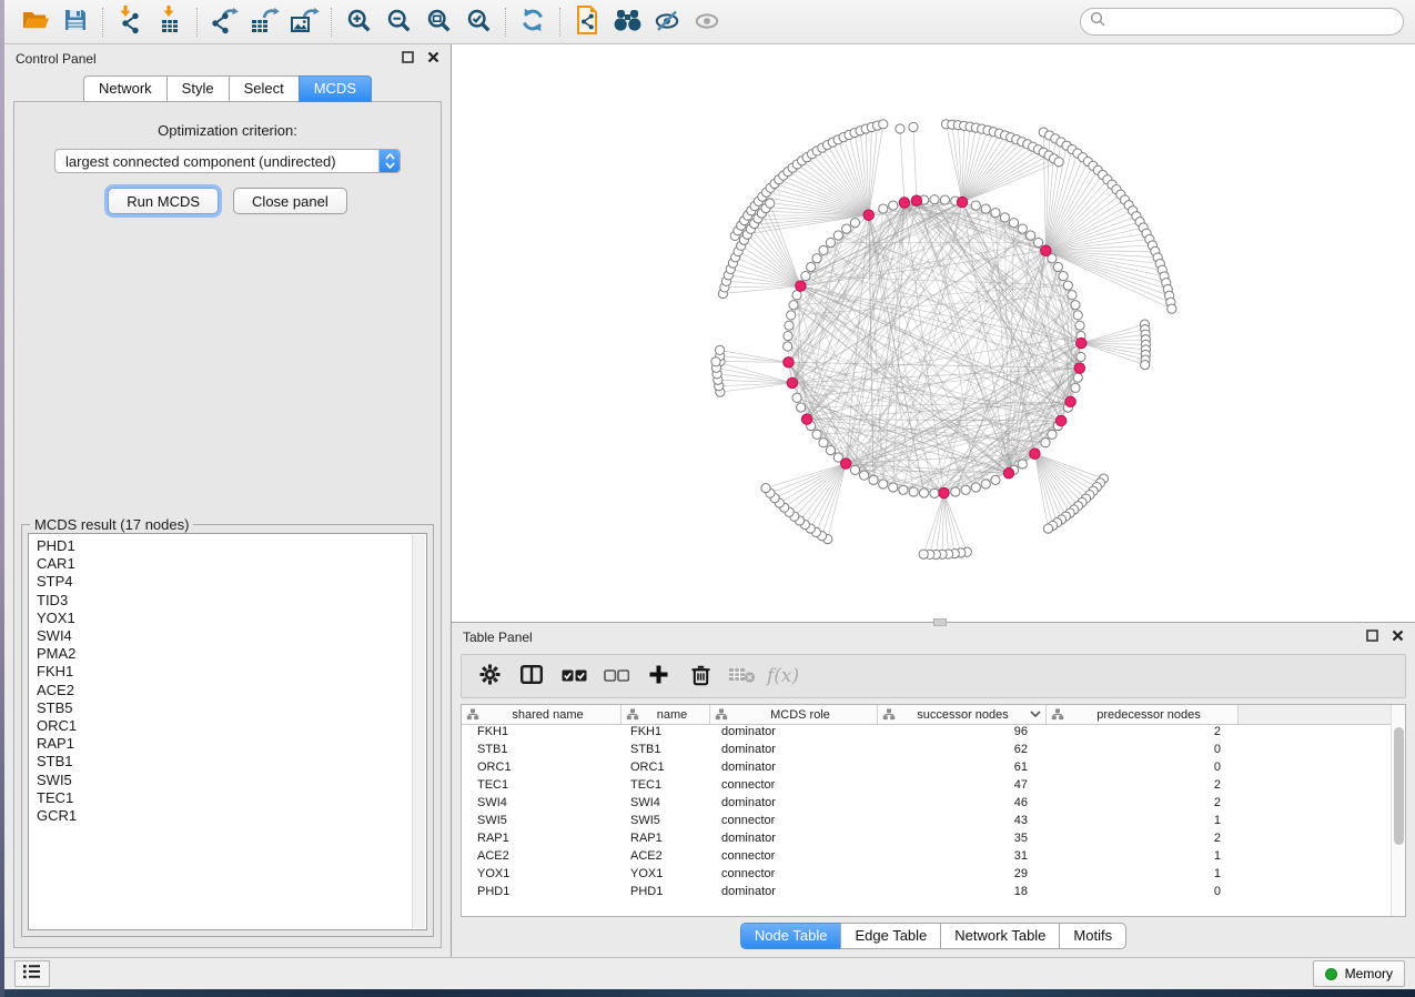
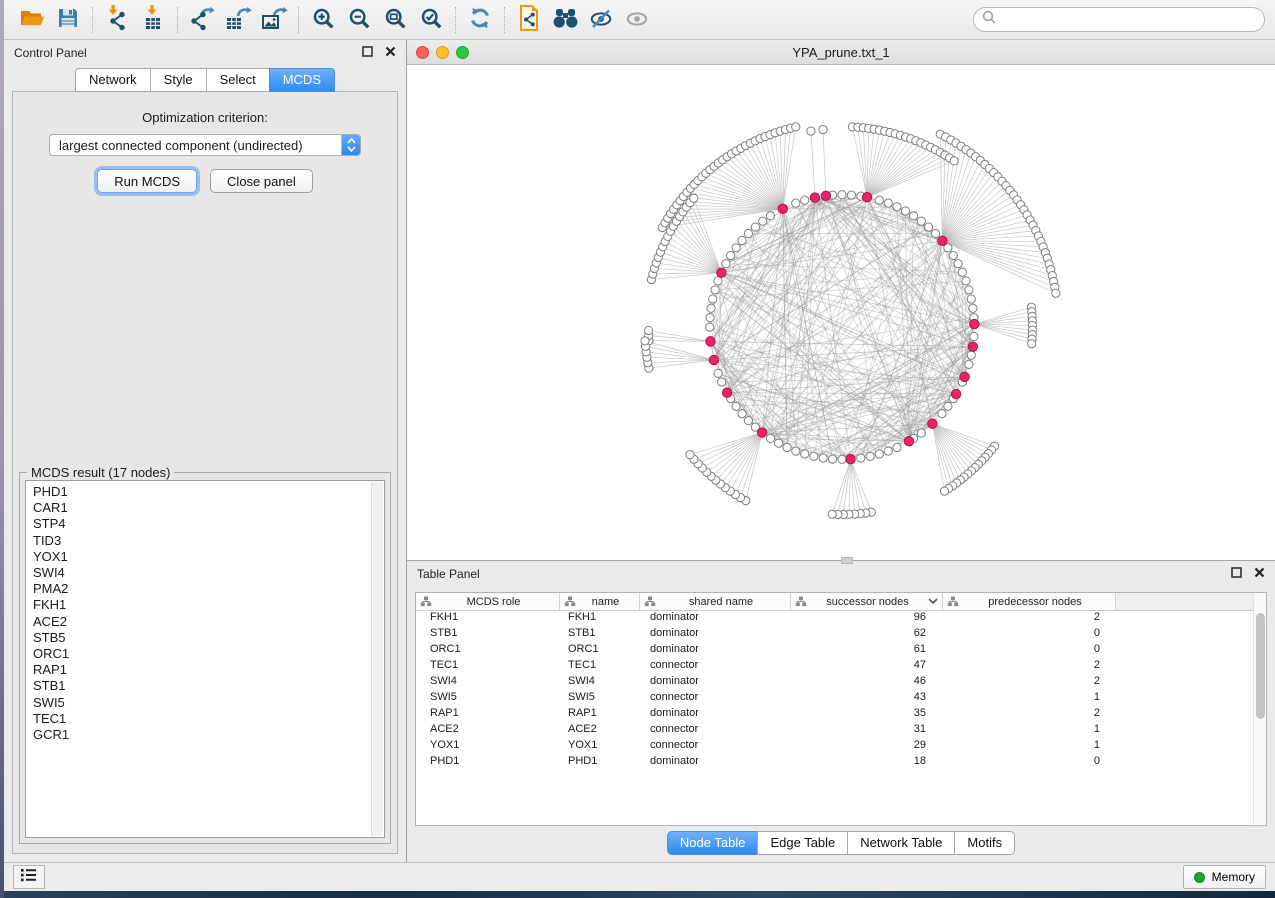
  Control Panel
  Network
  Style
  Select
  MCDS
  Optimization criterion:
  largest connected component (undirected)
  Run MCDS
  Close panel
  MCDS result (17 nodes)
  PHD1
  CAR1
  STP4
  TID3
  YOX1
  SWI4
  PMA2
  FKH1
  ACE2
  STB5
  ORC1
  RAP1
  STB1
  SWI5
  TEC1
  GCR1
+ YPA_prune.txt_1
  Table Panel
- f(x)
- shared name
+ MCDS role
  name
- MCDS role
+ shared name
  successor nodes
  predecessor nodes
  FKH1
  FKH1
  dominator
  96
  2
  STB1
  STB1
  dominator
  62
  0
  ORC1
  ORC1
  dominator
  61
  0
  TEC1
  TEC1
  connector
  47
  2
  SWI4
  SWI4
  dominator
  46
  2
  SWI5
  SWI5
  connector
  43
  1
  RAP1
  RAP1
  dominator
  35
  2
  ACE2
  ACE2
  connector
  31
  1
  YOX1
  YOX1
  connector
  29
  1
  PHD1
  PHD1
  dominator
  18
  0
  Node Table
  Edge Table
  Network Table
  Motifs
  Memory
